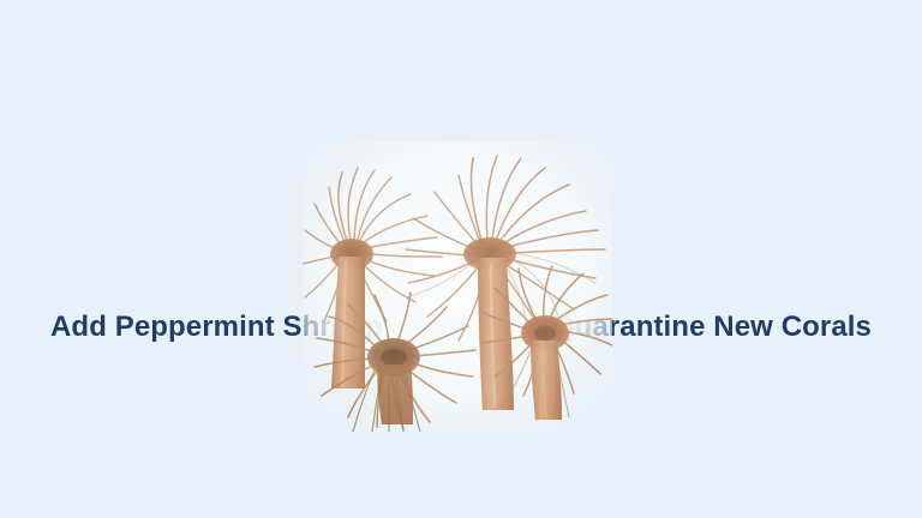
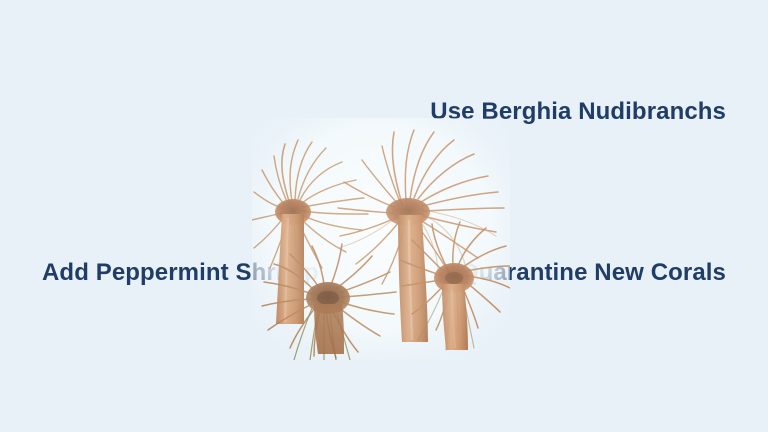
+ Use Berghia Nudibranchs
  Add Peppermint S
  rantine New Corals
